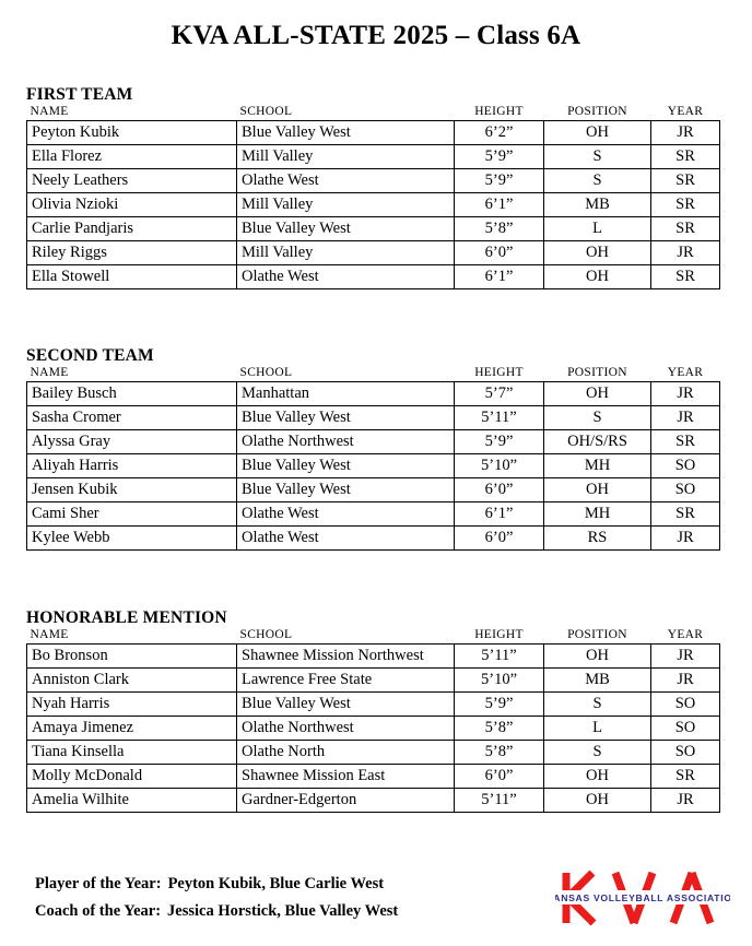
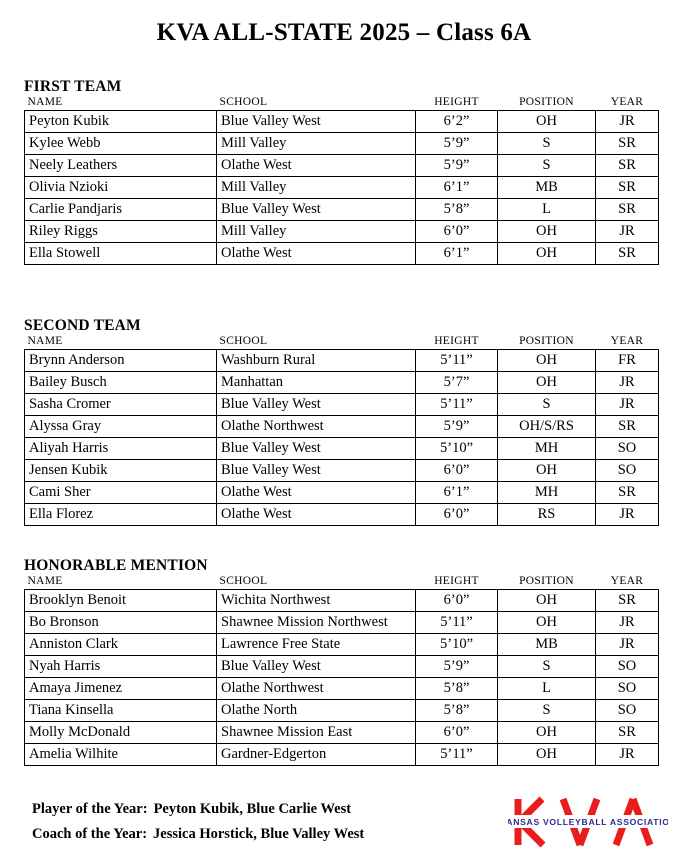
  KVA ALL-STATE 2025 – Class 6A
  FIRST TEAM
  NAME	SCHOOL	HEIGHT	POSITION	YEAR
  Peyton Kubik	Blue Valley West	6’2”	OH	JR
- Ella Florez	Mill Valley	5’9”	S	SR
+ Kylee Webb	Mill Valley	5’9”	S	SR
  Neely Leathers	Olathe West	5’9”	S	SR
  Olivia Nzioki	Mill Valley	6’1”	MB	SR
  Carlie Pandjaris	Blue Valley West	5’8”	L	SR
  Riley Riggs	Mill Valley	6’0”	OH	JR
  Ella Stowell	Olathe West	6’1”	OH	SR
  SECOND TEAM
  NAME	SCHOOL	HEIGHT	POSITION	YEAR
+ Brynn Anderson	Washburn Rural	5’11”	OH	FR
  Bailey Busch	Manhattan	5’7”	OH	JR
  Sasha Cromer	Blue Valley West	5’11”	S	JR
  Alyssa Gray	Olathe Northwest	5’9”	OH/S/RS	SR
  Aliyah Harris	Blue Valley West	5’10”	MH	SO
  Jensen Kubik	Blue Valley West	6’0”	OH	SO
  Cami Sher	Olathe West	6’1”	MH	SR
- Kylee Webb	Olathe West	6’0”	RS	JR
+ Ella Florez	Olathe West	6’0”	RS	JR
  HONORABLE MENTION
  NAME	SCHOOL	HEIGHT	POSITION	YEAR
+ Brooklyn Benoit	Wichita Northwest	6’0”	OH	SR
  Bo Bronson	Shawnee Mission Northwest	5’11”	OH	JR
  Anniston Clark	Lawrence Free State	5’10”	MB	JR
  Nyah Harris	Blue Valley West	5’9”	S	SO
  Amaya Jimenez	Olathe Northwest	5’8”	L	SO
  Tiana Kinsella	Olathe North	5’8”	S	SO
  Molly McDonald	Shawnee Mission East	6’0”	OH	SR
  Amelia Wilhite	Gardner-Edgerton	5’11”	OH	JR
  Player of the Year: Peyton Kubik, Blue Carlie West
  Coach of the Year: Jessica Horstick, Blue Valley West
  ANSAS VOLLEYBALL ASSOCIATIO
